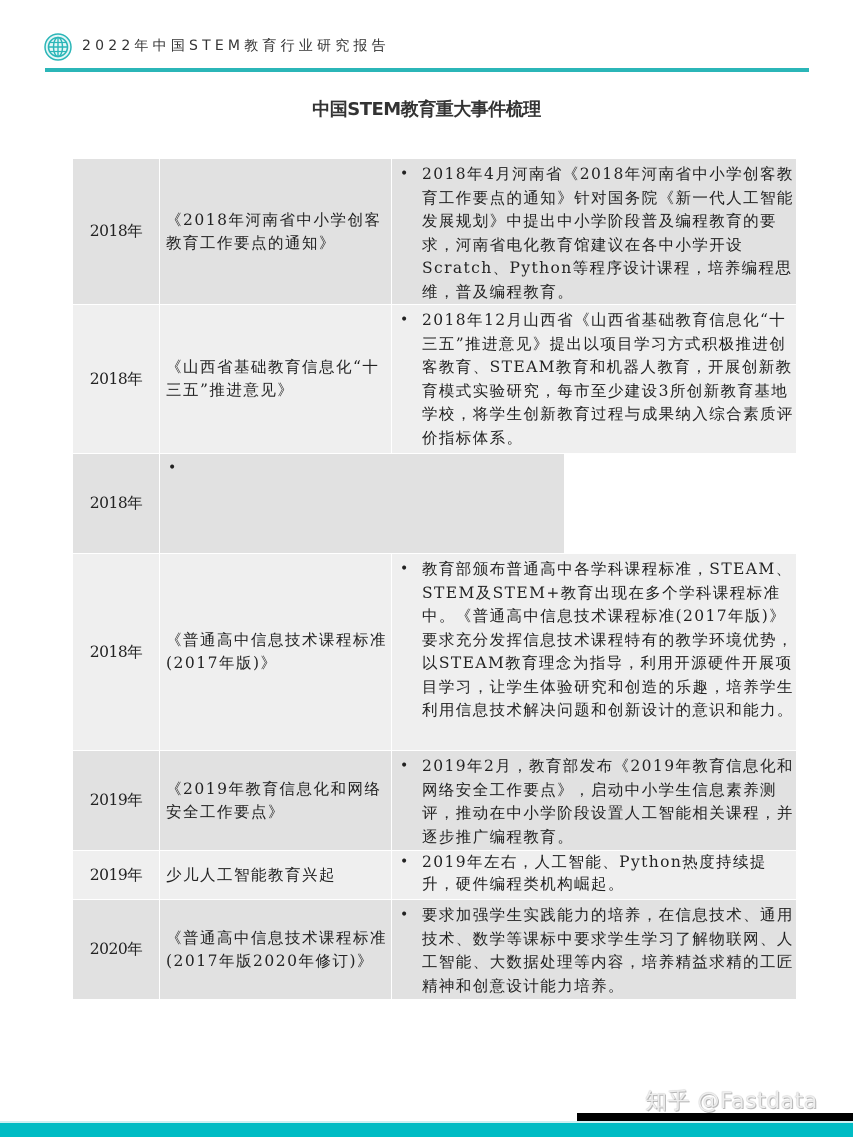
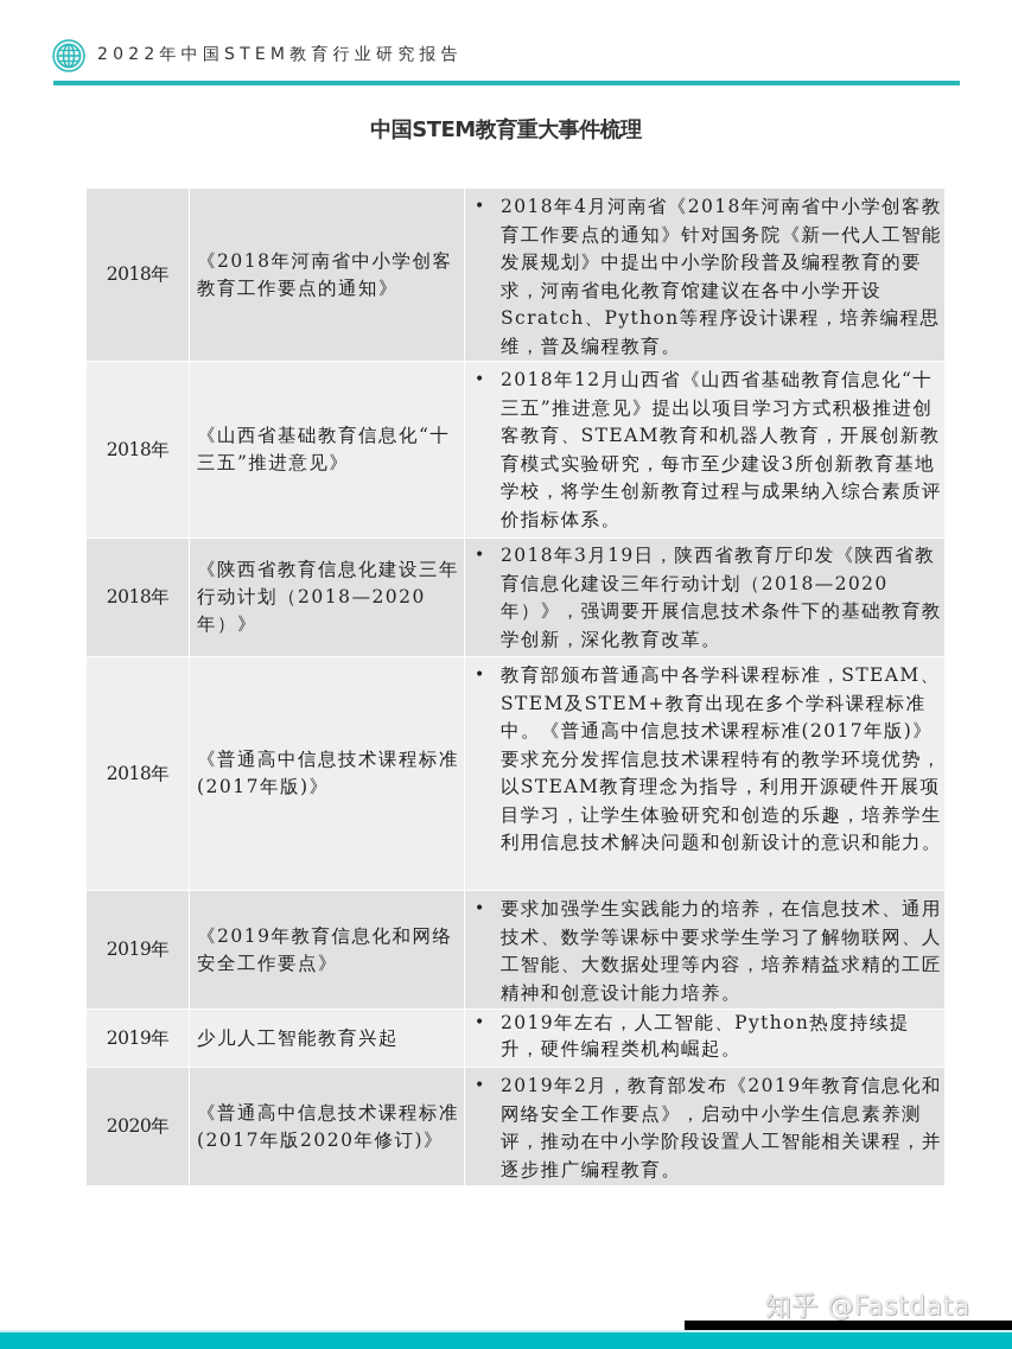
  2022年中国STEM教育行业研究报告
  中国STEM教育重大事件梳理
  2018年
  《2018年河南省中小学创客教育工作要点的通知》
  •
  2018年4月河南省《2018年河南省中小学创客教育工作要点的通知》针对国务院《新一代人工智能发展规划》中提出中小学阶段普及编程教育的要求，河南省电化教育馆建议在各中小学开设Scratch、Python等程序设计课程，培养编程思维，普及编程教育。
  2018年
  《山西省基础教育信息化“十三五”推进意见》
  •
  2018年12月山西省《山西省基础教育信息化“十三五”推进意见》提出以项目学习方式积极推进创客教育、STEAM教育和机器人教育，开展创新教育模式实验研究，每市至少建设3所创新教育基地学校，将学生创新教育过程与成果纳入综合素质评价指标体系。
  2018年
+ 《陕西省教育信息化建设三年行动计划（2018—2020年）》
  •
+ 2018年3月19日，陕西省教育厅印发《陕西省教育信息化建设三年行动计划（2018—2020年）》，强调要开展信息技术条件下的基础教育教学创新，深化教育改革。
  2018年
  《普通高中信息技术课程标准(2017年版)》
  •
  教育部颁布普通高中各学科课程标准，STEAM、STEM及STEM+教育出现在多个学科课程标准中。《普通高中信息技术课程标准(2017年版)》要求充分发挥信息技术课程特有的教学环境优势，以STEAM教育理念为指导，利用开源硬件开展项目学习，让学生体验研究和创造的乐趣，培养学生利用信息技术解决问题和创新设计的意识和能力。
  2019年
  《2019年教育信息化和网络安全工作要点》
  •
- 2019年2月，教育部发布《2019年教育信息化和网络安全工作要点》，启动中小学生信息素养测评，推动在中小学阶段设置人工智能相关课程，并逐步推广编程教育。
+ 要求加强学生实践能力的培养，在信息技术、通用技术、数学等课标中要求学生学习了解物联网、人工智能、大数据处理等内容，培养精益求精的工匠精神和创意设计能力培养。
  2019年
  少儿人工智能教育兴起
  •
  2019年左右，人工智能、Python热度持续提升，硬件编程类机构崛起。
  2020年
  《普通高中信息技术课程标准(2017年版2020年修订)》
  •
- 要求加强学生实践能力的培养，在信息技术、通用技术、数学等课标中要求学生学习了解物联网、人工智能、大数据处理等内容，培养精益求精的工匠精神和创意设计能力培养。
+ 2019年2月，教育部发布《2019年教育信息化和网络安全工作要点》，启动中小学生信息素养测评，推动在中小学阶段设置人工智能相关课程，并逐步推广编程教育。
  知乎 @Fastdata
